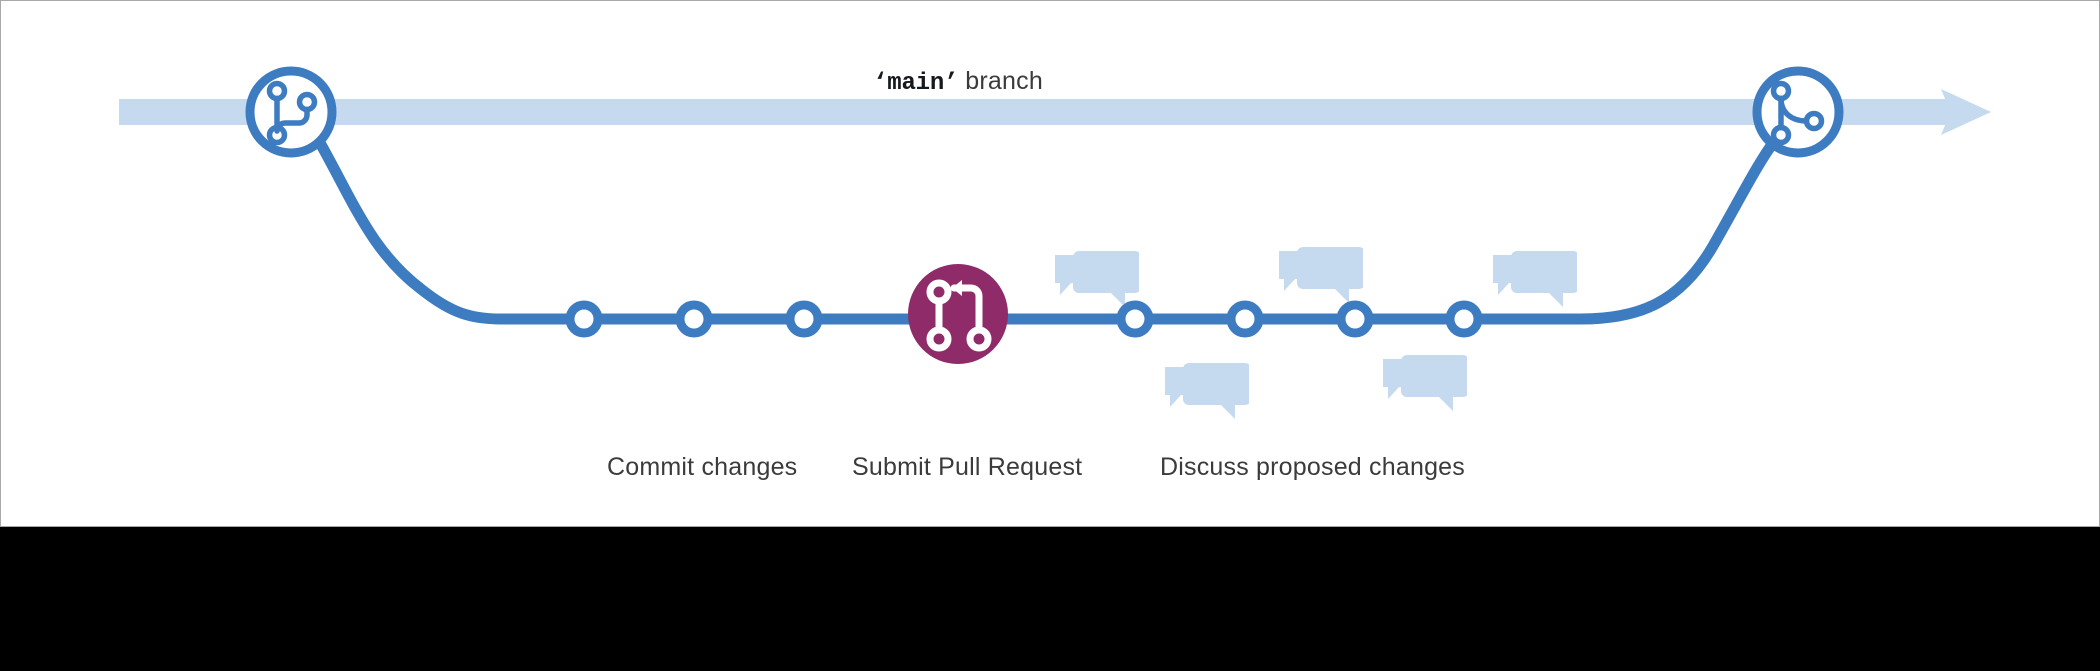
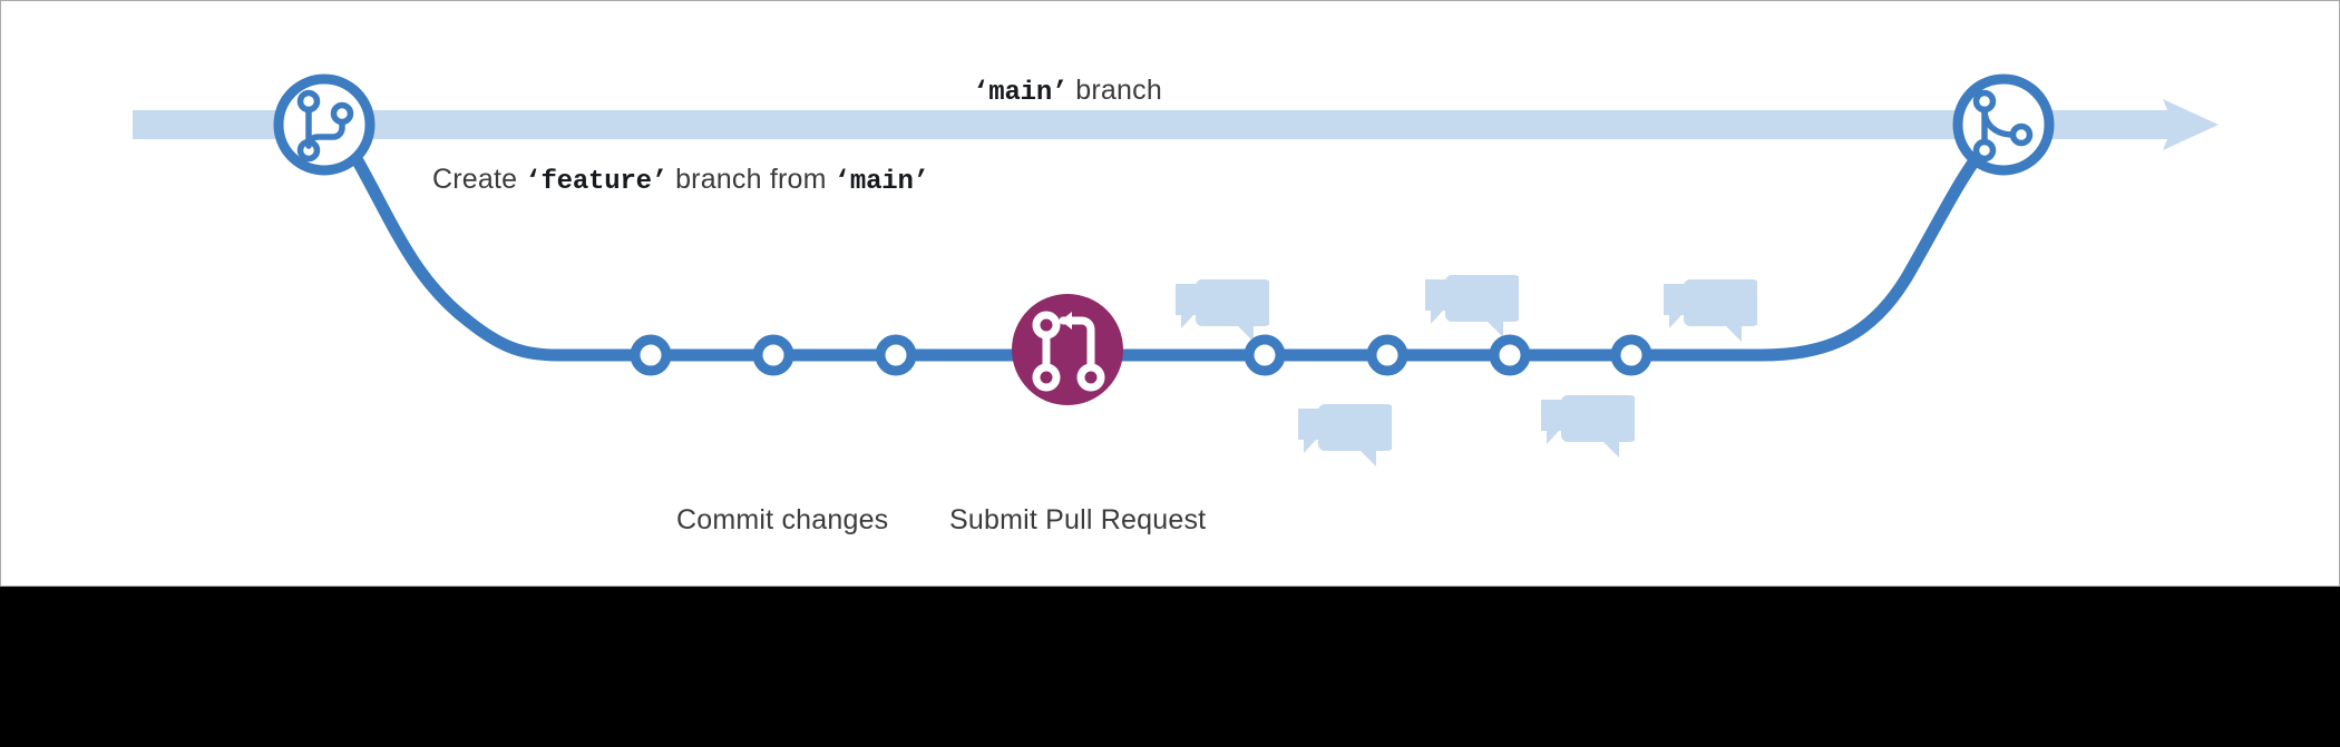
  ‘main’ branch
+ Create ‘feature’ branch from ‘main’
  Commit changes
  Submit Pull Request
- Discuss proposed changes
